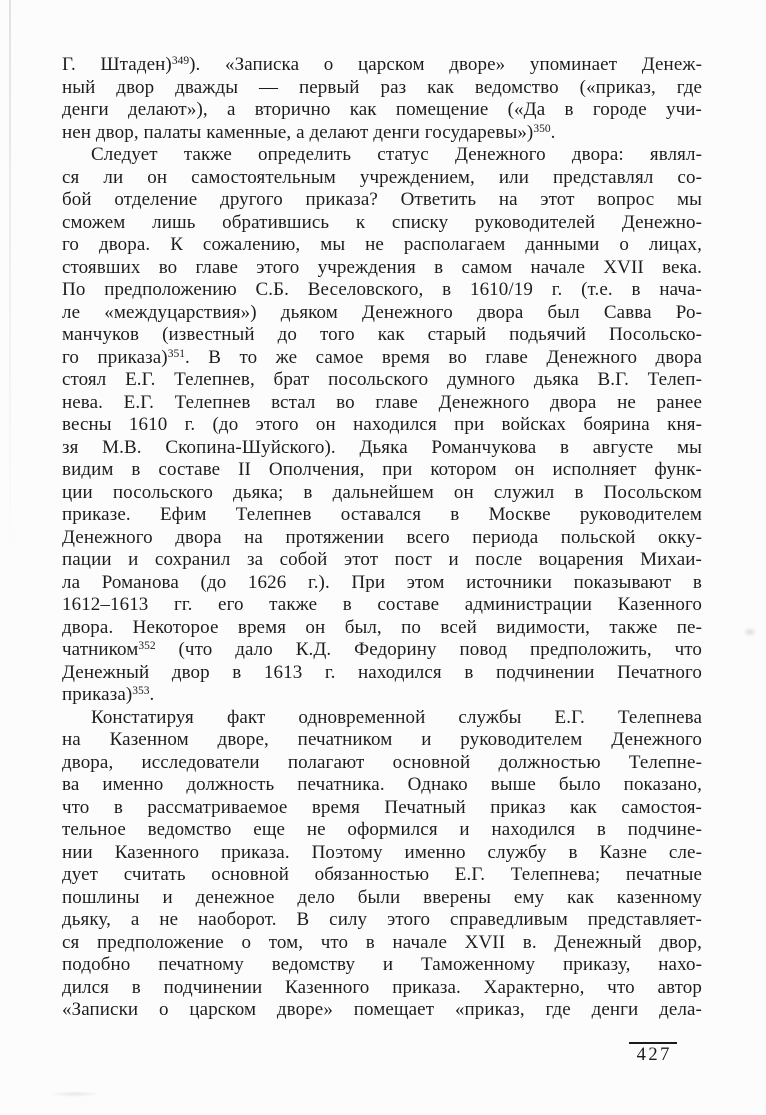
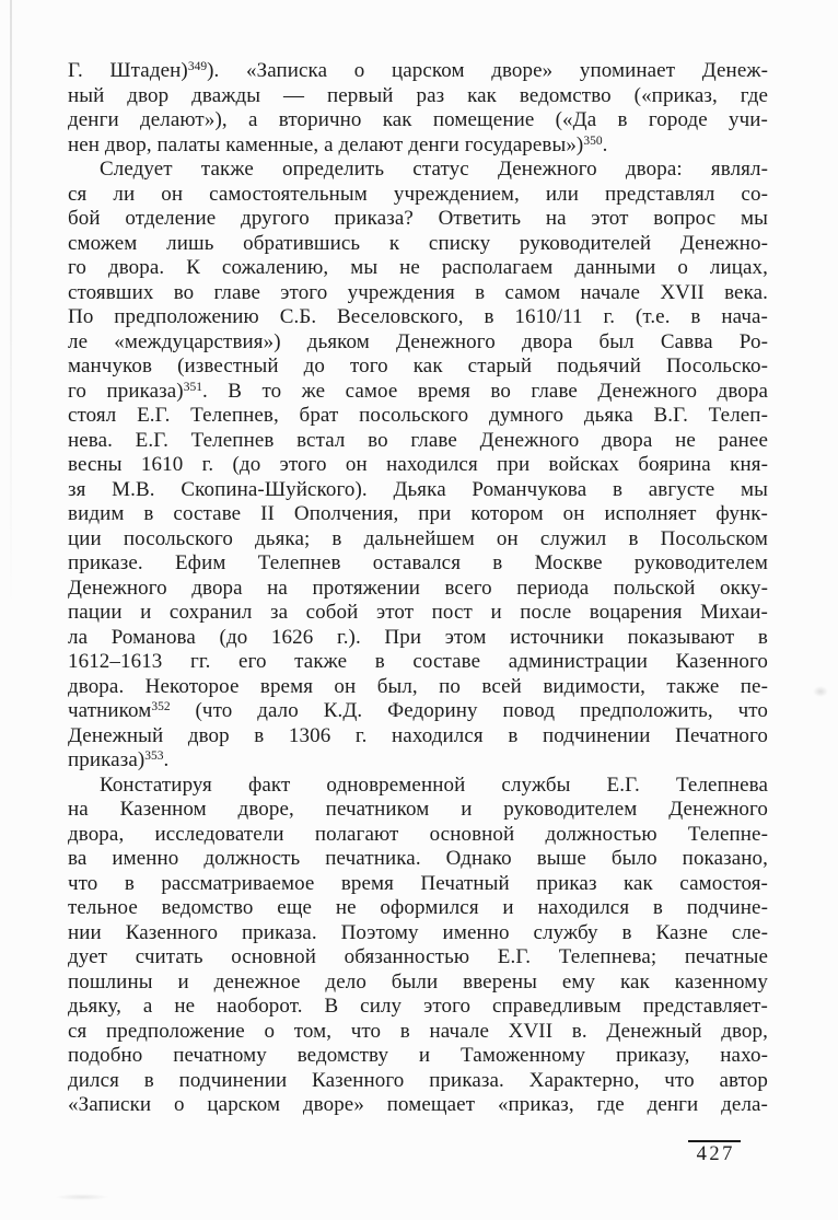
  Г. Штаден)349). «Записка о царском дворе» упоминает Денеж-
  ный двор дважды — первый раз как ведомство («приказ, где
  денги делают»), а вторично как помещение («Да в городе учи-
  нен двор, палаты каменные, а делают денги государевы»)350.
  Следует также определить статус Денежного двора: являл-
  ся ли он самостоятельным учреждением, или представлял со-
  бой отделение другого приказа? Ответить на этот вопрос мы
  сможем лишь обратившись к списку руководителей Денежно-
  го двора. К сожалению, мы не располагаем данными о лицах,
  стоявших во главе этого учреждения в самом начале XVII века.
- По предположению С.Б. Веселовского, в 1610/19 г. (т.е. в нача-
+ По предположению С.Б. Веселовского, в 1610/11 г. (т.е. в нача-
  ле «междуцарствия») дьяком Денежного двора был Савва Ро-
  манчуков (известный до того как старый подьячий Посольско-
  го приказа)351. В то же самое время во главе Денежного двора
  стоял Е.Г. Телепнев, брат посольского думного дьяка В.Г. Телеп-
  нева. Е.Г. Телепнев встал во главе Денежного двора не ранее
  весны 1610 г. (до этого он находился при войсках боярина кня-
  зя М.В. Скопина-Шуйского). Дьяка Романчукова в августе мы
  видим в составе II Ополчения, при котором он исполняет функ-
  ции посольского дьяка; в дальнейшем он служил в Посольском
  приказе. Ефим Телепнев оставался в Москве руководителем
  Денежного двора на протяжении всего периода польской окку-
  пации и сохранил за собой этот пост и после воцарения Михаи-
  ла Романова (до 1626 г.). При этом источники показывают в
  1612–1613 гг. его также в составе администрации Казенного
  двора. Некоторое время он был, по всей видимости, также пе-
  чатником352 (что дало К.Д. Федорину повод предположить, что
- Денежный двор в 1613 г. находился в подчинении Печатного
+ Денежный двор в 1306 г. находился в подчинении Печатного
  приказа)353.
  Констатируя факт одновременной службы Е.Г. Телепнева
  на Казенном дворе, печатником и руководителем Денежного
  двора, исследователи полагают основной должностью Телепне-
  ва именно должность печатника. Однако выше было показано,
  что в рассматриваемое время Печатный приказ как самостоя-
  тельное ведомство еще не оформился и находился в подчине-
  нии Казенного приказа. Поэтому именно службу в Казне сле-
  дует считать основной обязанностью Е.Г. Телепнева; печатные
  пошлины и денежное дело были вверены ему как казенному
  дьяку, а не наоборот. В силу этого справедливым представляет-
  ся предположение о том, что в начале XVII в. Денежный двор,
  подобно печатному ведомству и Таможенному приказу, нахо-
  дился в подчинении Казенного приказа. Характерно, что автор
  «Записки о царском дворе» помещает «приказ, где денги дела-
  427
